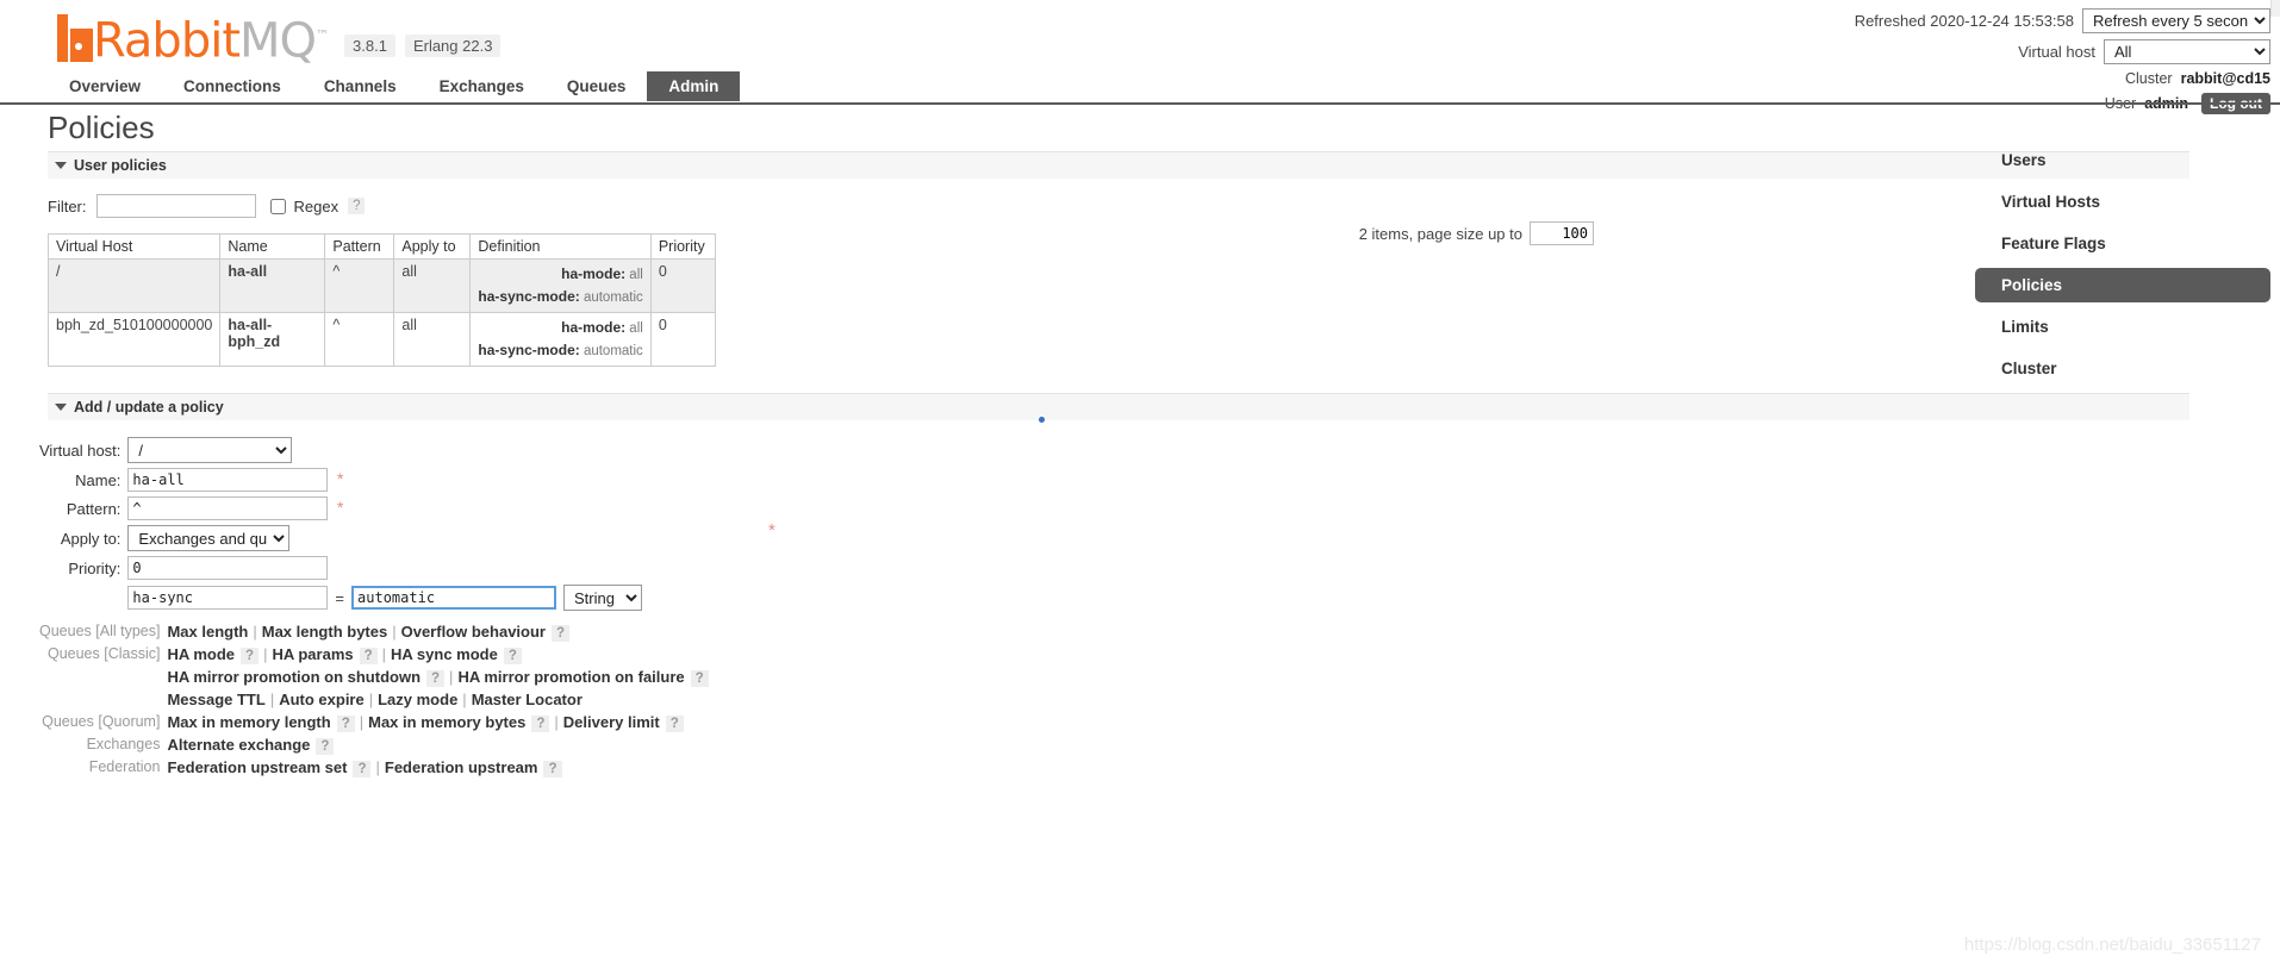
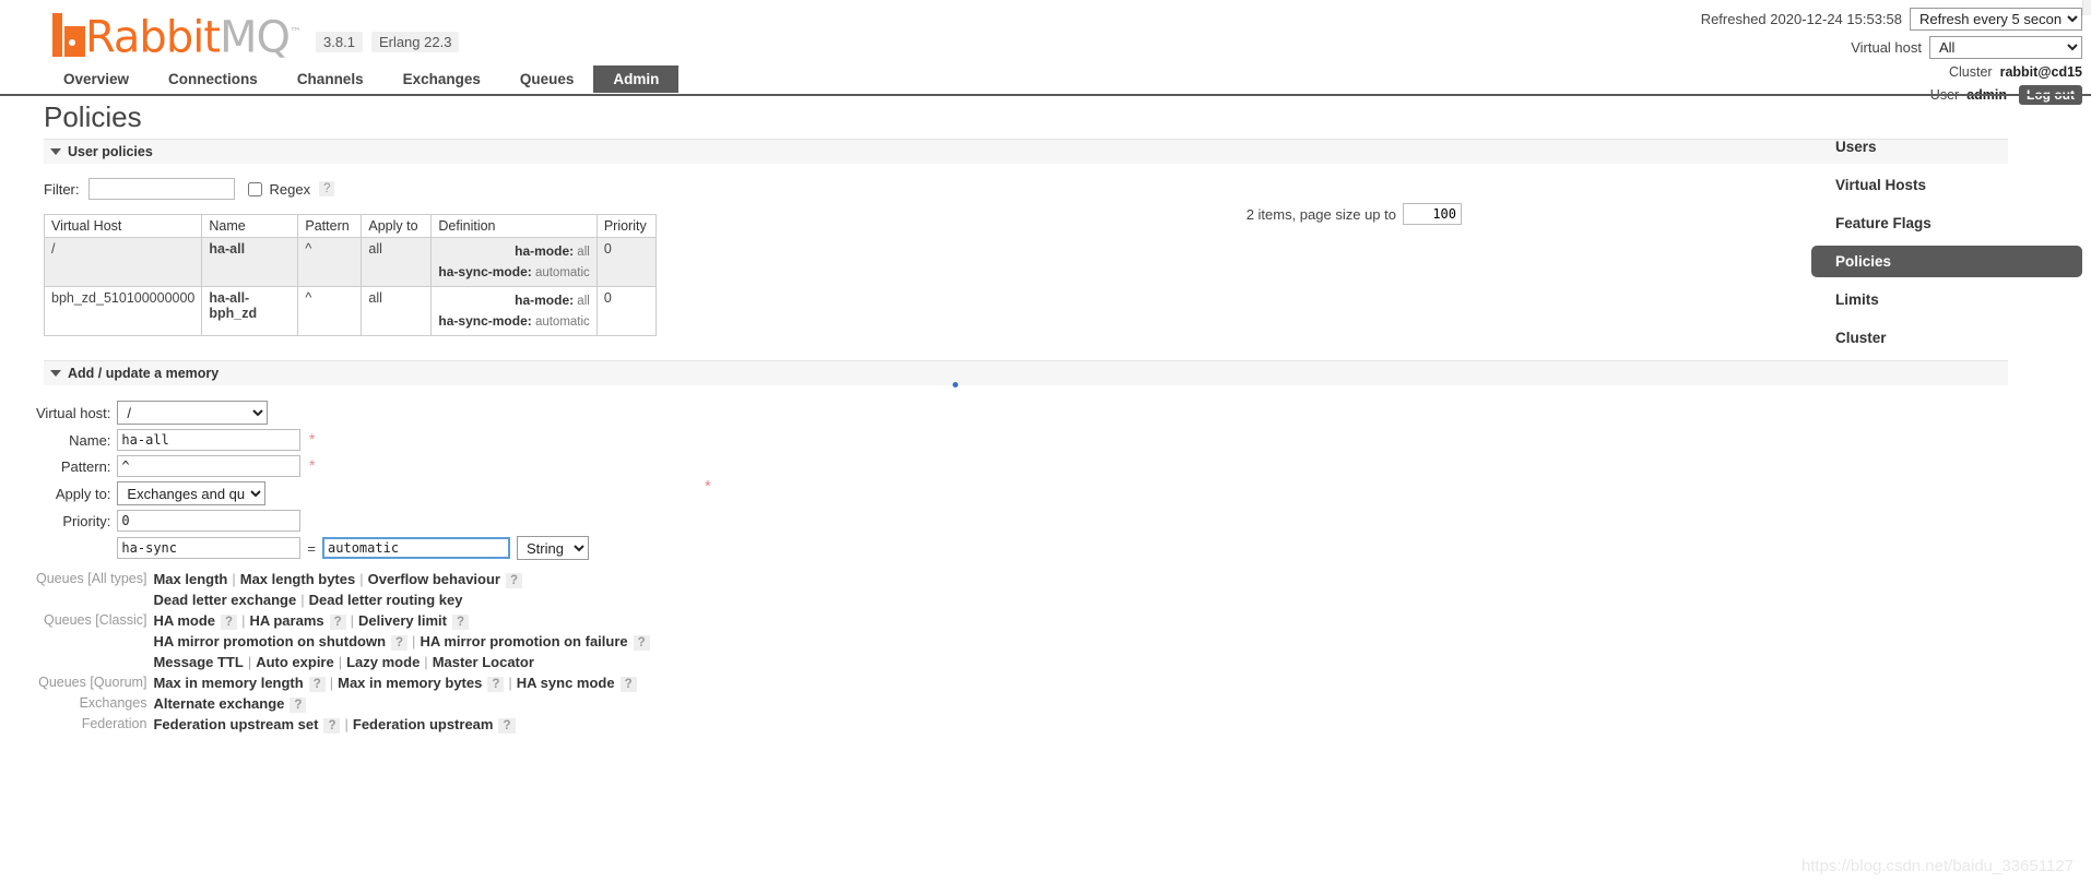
  RabbitMQ™
  3.8.1
  Erlang 22.3
  Refreshed 2020-12-24 15:53:58
  Refresh every 5 secon
  Virtual host
  All
  Cluster
  rabbit@cd15
  User
  admin
  Log out
  Overview
  Connections
  Channels
  Exchanges
  Queues
  Admin
  Policies
  User policies
  Filter:
  Regex
  ?
  2 items, page size up to
  100
  Virtual Host	Name	Pattern	Apply to	Definition	Priority
  /	ha-all	^	all	ha-mode: allha-sync-mode: automatic	0
  bph_zd_510100000000	ha-all-bph_zd	^	all	ha-mode: allha-sync-mode: automatic	0
- Add / update a policy
+ Add / update a memory
  Virtual host:	/
  Name:	ha-all *
  Pattern:	^ *
  Apply to:	Exchanges and qu
  Priority:	0
  	ha-sync	=	automatic	String
  Queues [All types]	Max length | Max length bytes | Overflow behaviour ?
+ 	Dead letter exchange | Dead letter routing key
- Queues [Classic]	HA mode ? | HA params ? | HA sync mode ?
+ Queues [Classic]	HA mode ? | HA params ? | Delivery limit ?
  	HA mirror promotion on shutdown ? | HA mirror promotion on failure ?
  	Message TTL | Auto expire | Lazy mode | Master Locator
- Queues [Quorum]	Max in memory length ? | Max in memory bytes ? | Delivery limit ?
+ Queues [Quorum]	Max in memory length ? | Max in memory bytes ? | HA sync mode ?
  Exchanges	Alternate exchange ?
  Federation	Federation upstream set ? | Federation upstream ?
  Users
  Virtual Hosts
  Feature Flags
  Policies
  Limits
  Cluster
  *
